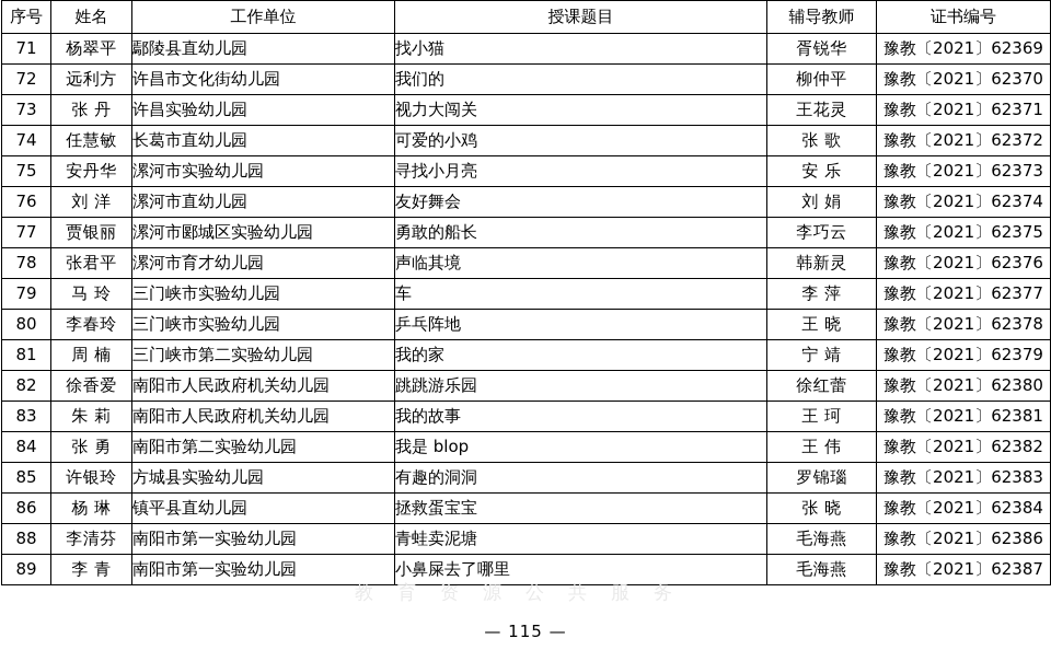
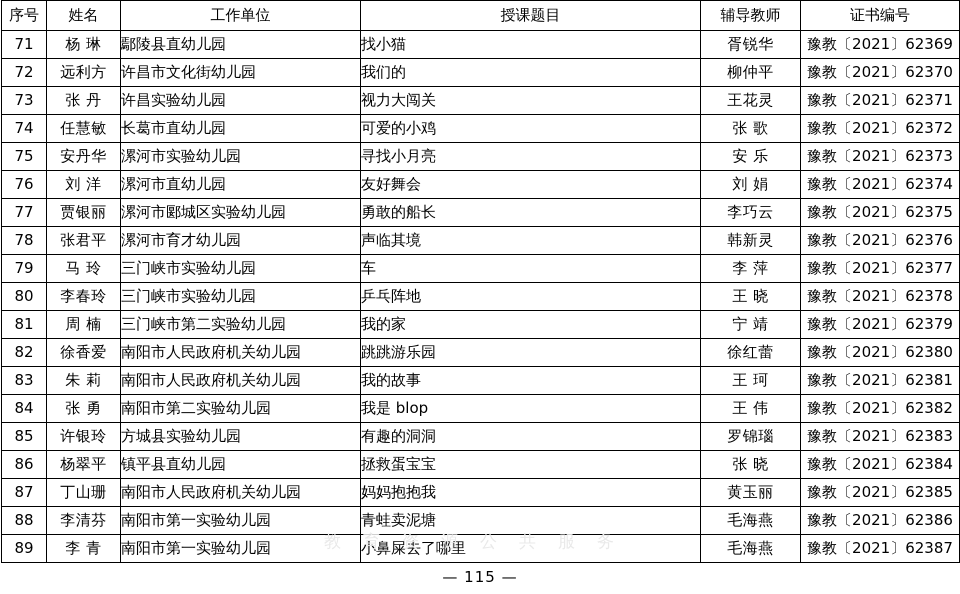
  序号	姓名	工作单位	授课题目	辅导教师	证书编号
- 71	杨翠平	鄢陵县直幼儿园	找小猫	胥锐华	豫教〔2021〕62369
+ 71	杨 琳	鄢陵县直幼儿园	找小猫	胥锐华	豫教〔2021〕62369
  72	远利方	许昌市文化街幼儿园	我们的	柳仲平	豫教〔2021〕62370
  73	张 丹	许昌实验幼儿园	视力大闯关	王花灵	豫教〔2021〕62371
  74	任慧敏	长葛市直幼儿园	可爱的小鸡	张 歌	豫教〔2021〕62372
  75	安丹华	漯河市实验幼儿园	寻找小月亮	安 乐	豫教〔2021〕62373
  76	刘 洋	漯河市直幼儿园	友好舞会	刘 娟	豫教〔2021〕62374
  77	贾银丽	漯河市郾城区实验幼儿园	勇敢的船长	李巧云	豫教〔2021〕62375
  78	张君平	漯河市育才幼儿园	声临其境	韩新灵	豫教〔2021〕62376
  79	马 玲	三门峡市实验幼儿园	车	李 萍	豫教〔2021〕62377
  80	李春玲	三门峡市实验幼儿园	乒乓阵地	王 晓	豫教〔2021〕62378
  81	周 楠	三门峡市第二实验幼儿园	我的家	宁 靖	豫教〔2021〕62379
  82	徐香爱	南阳市人民政府机关幼儿园	跳跳游乐园	徐红蕾	豫教〔2021〕62380
  83	朱 莉	南阳市人民政府机关幼儿园	我的故事	王 珂	豫教〔2021〕62381
  84	张 勇	南阳市第二实验幼儿园	我是 blop	王 伟	豫教〔2021〕62382
  85	许银玲	方城县实验幼儿园	有趣的洞洞	罗锦瑙	豫教〔2021〕62383
- 86	杨 琳	镇平县直幼儿园	拯救蛋宝宝	张 晓	豫教〔2021〕62384
+ 86	杨翠平	镇平县直幼儿园	拯救蛋宝宝	张 晓	豫教〔2021〕62384
+ 87	丁山珊	南阳市人民政府机关幼儿园	妈妈抱抱我	黄玉丽	豫教〔2021〕62385
  88	李清芬	南阳市第一实验幼儿园	青蛙卖泥塘	毛海燕	豫教〔2021〕62386
  89	李 青	南阳市第一实验幼儿园	小鼻屎去了哪里	毛海燕	豫教〔2021〕62387
  教育资源公共服务
  — 115 —
